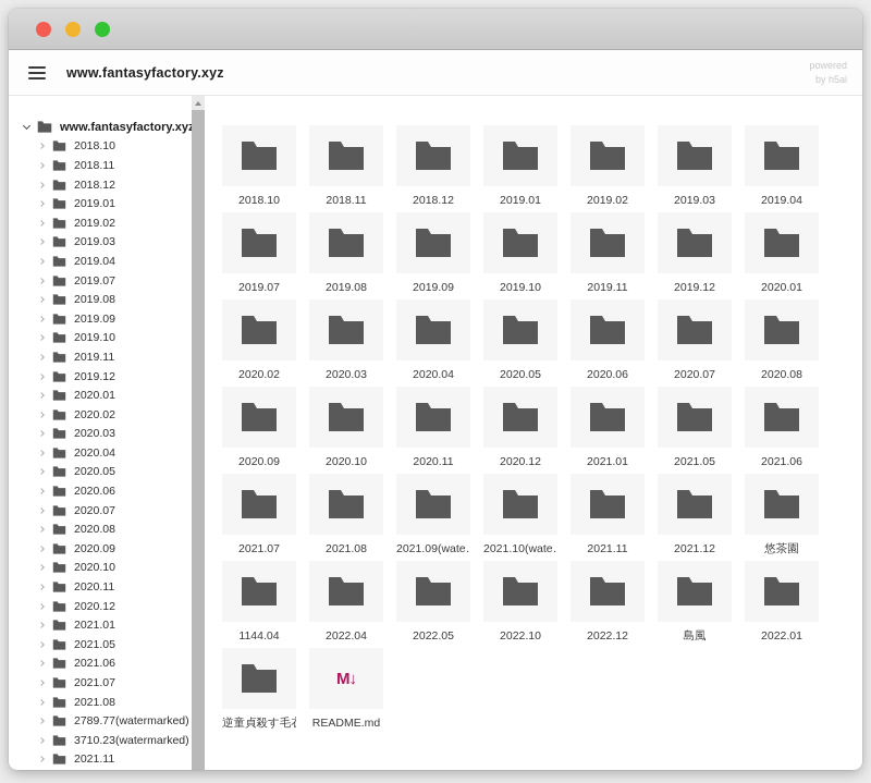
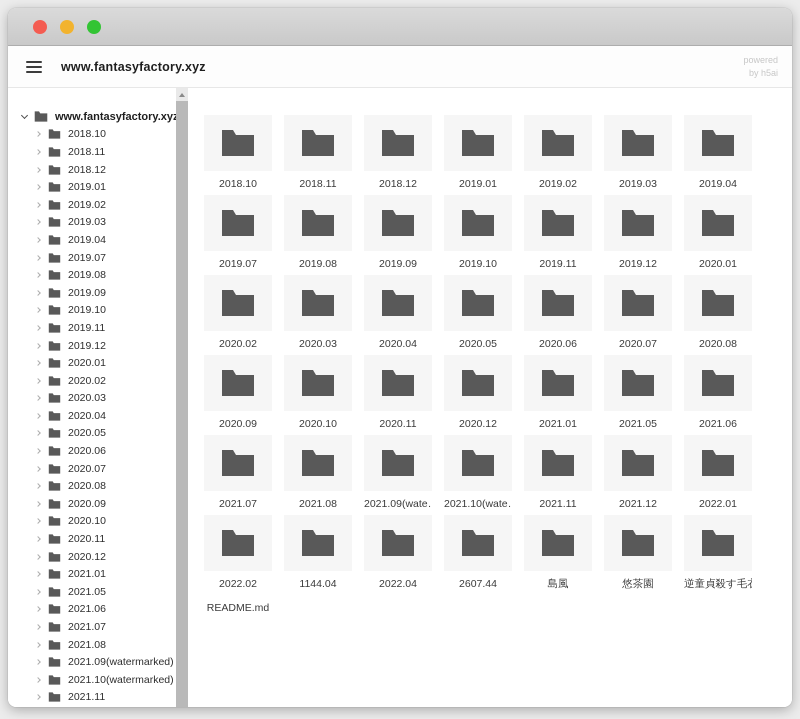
  www.fantasyfactory.xyz
  powered
  by h5ai
  www.fantasyfactory.xy
  2018.10
  2018.11
  2018.12
  2019.01
  2019.02
  2019.03
  2019.04
  2019.07
  2019.08
  2019.09
  2019.10
  2019.11
  2019.12
  2020.01
  2020.02
  2020.03
  2020.04
  2020.05
  2020.06
  2020.07
  2020.08
  2020.09
  2020.10
  2020.11
  2020.12
  2021.01
  2021.05
  2021.06
  2021.07
  2021.08
- 2789.77(watermarked)
+ 2021.09(watermarked)
- 3710.23(watermarked)
+ 2021.10(watermarked)
  2021.11
  2018.10
  2018.11
  2018.12
  2019.01
  2019.02
  2019.03
  2019.04
  2019.07
  2019.08
  2019.09
  2019.10
  2019.11
  2019.12
  2020.01
  2020.02
  2020.03
  2020.04
  2020.05
  2020.06
  2020.07
  2020.08
  2020.09
  2020.10
  2020.11
  2020.12
  2021.01
  2021.05
  2021.06
  2021.07
  2021.08
  2021.09(wate
  2021.10(wate
  2021.11
  2021.12
- 悠茶園
+ 2022.01
+ 2022.02
  1144.04
  2022.04
- 2022.05
- 2022.10
+ 2607.44
- 2022.12
  島風
- 2022.01
+ 悠茶園
  逆童貞殺す毛
- M↓
  README.md
